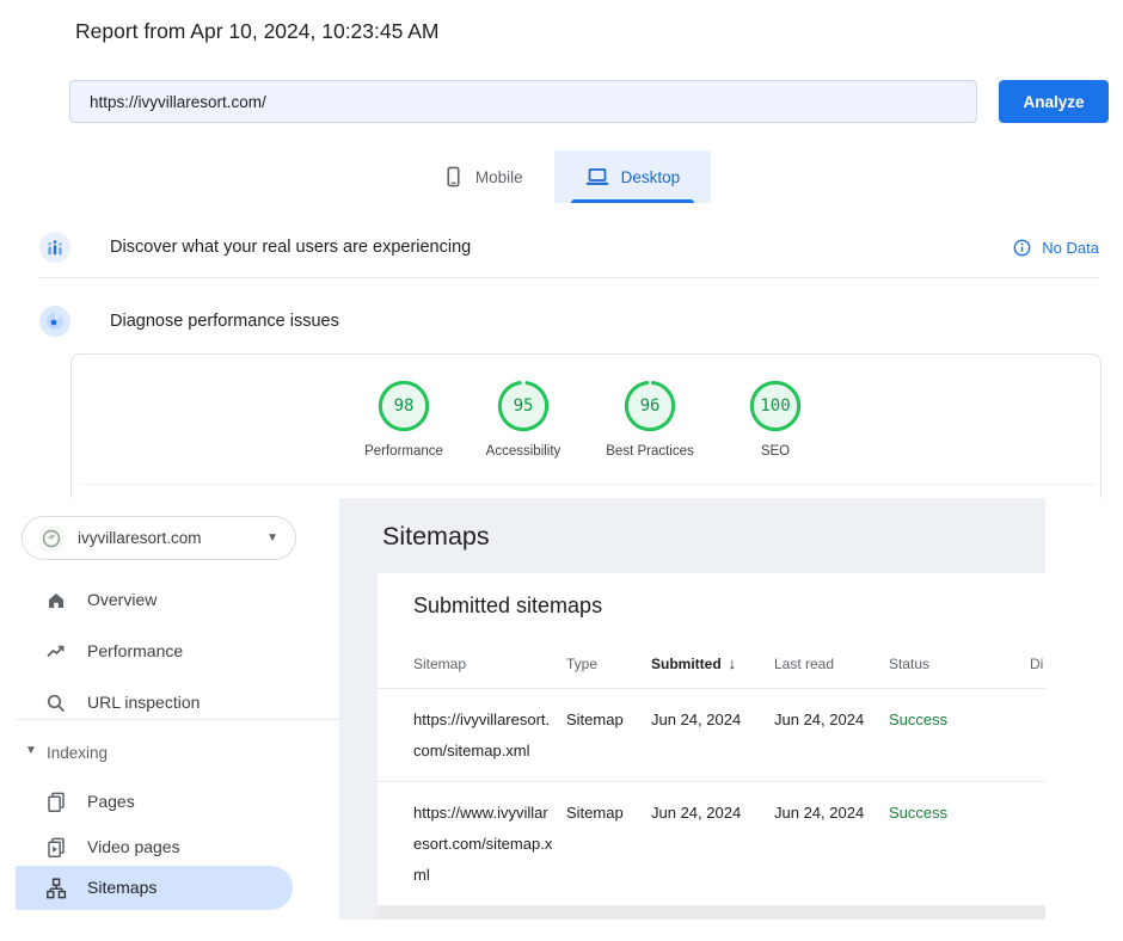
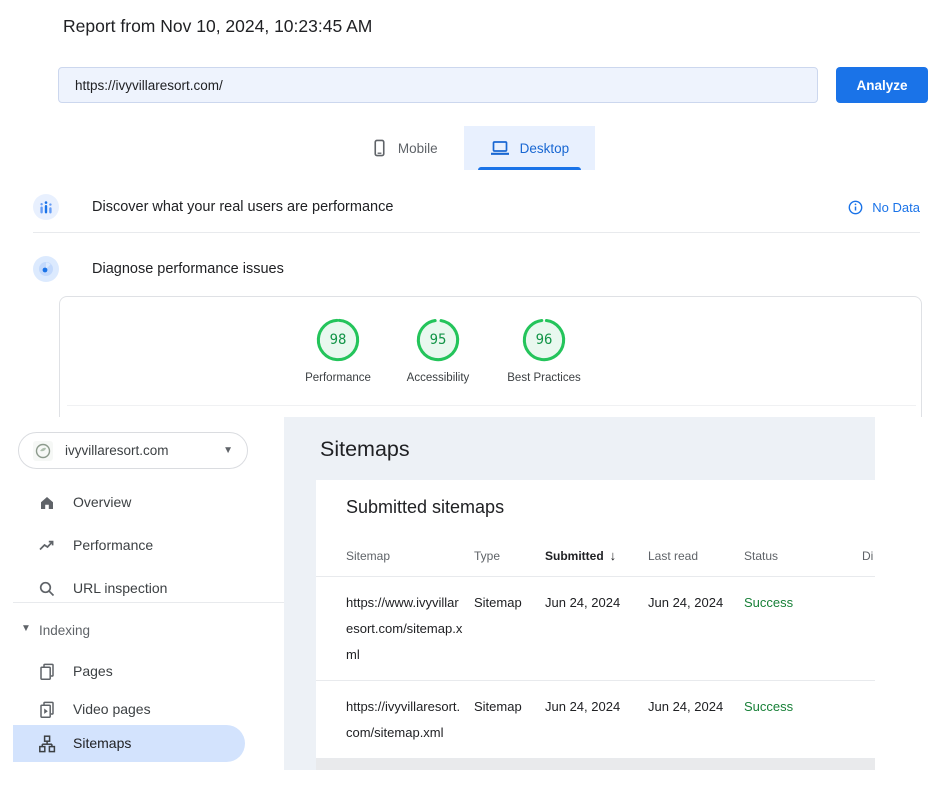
- Report from Apr 10, 2024, 10:23:45 AM
+ Report from Nov 10, 2024, 10:23:45 AM
  https://ivyvillaresort.com/
  Analyze
  Mobile
  Desktop
- Discover what your real users are experiencing
+ Discover what your real users are performance
  No Data
  Diagnose performance issues
  98
  Performance
  95
  Accessibility
  96
  Best Practices
- 100
- SEO
  ivyvillaresort.com
  ▼
  Overview
  Performance
  URL inspection
  ▼
  Indexing
  Pages
  Video pages
  Sitemaps
  Sitemaps
  Submitted sitemaps
  Sitemap
  Type
  Submitted ↓
  Last read
  Status
  Di
- https://ivyvillaresort.com/sitemap.xml
+ https://www.ivyvillaresort.com/sitemap.xml
  Sitemap
  Jun 24, 2024
  Jun 24, 2024
  Success
- https://www.ivyvillaresort.com/sitemap.xml
+ https://ivyvillaresort.com/sitemap.xml
  Sitemap
  Jun 24, 2024
  Jun 24, 2024
  Success
